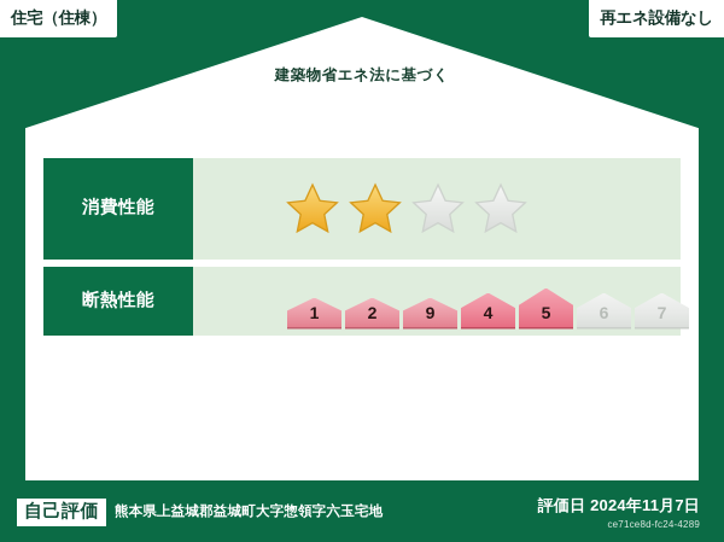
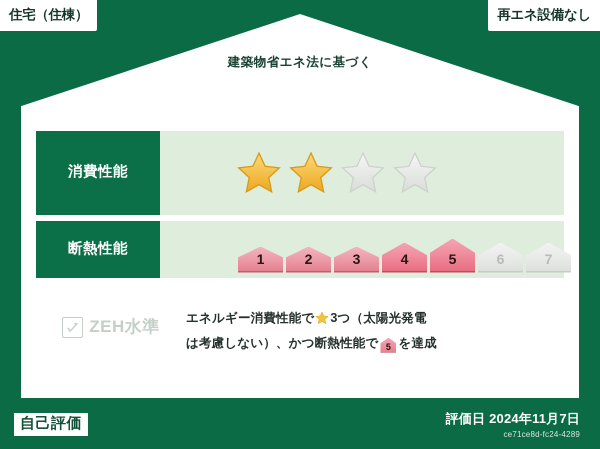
  住宅（住棟）
  再エネ設備なし
  建築物省エネ法に基づく
  消費性能
  断熱性能
  1
  2
- 9
+ 3
  4
  5
  6
  7
+ ZEH水準
+ エネルギー消費性能で 3つ（太陽光発電
+ は考慮しない）、かつ断熱性能で 5 を達成
  自己評価
- 熊本県上益城郡益城町大字惣領字六玉宅地
  評価日 2024年11月7日
  ce71ce8d-fc24-4289
